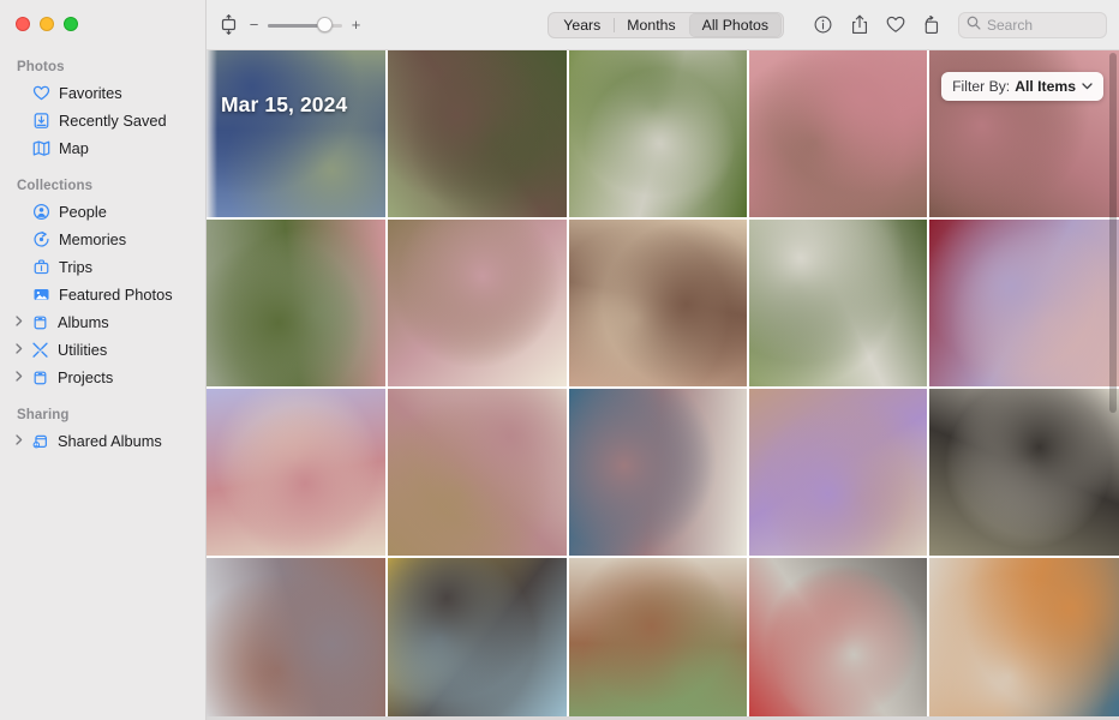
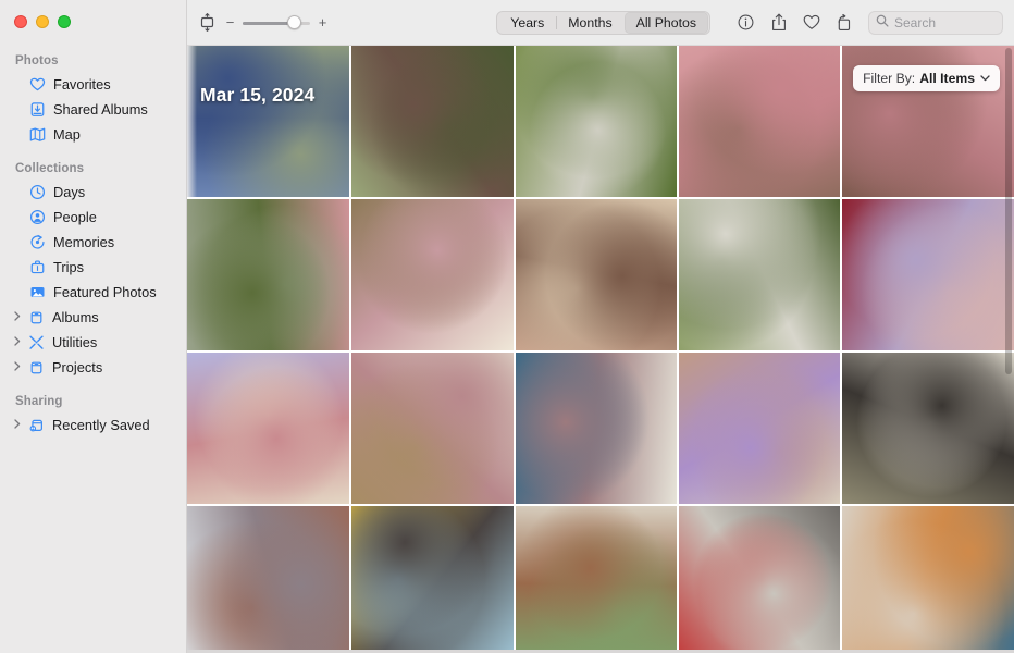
  Photos
  Favorites
- Recently Saved
+ Shared Albums
  Map
  Collections
+ Days
  People
  Memories
  Trips
  Featured Photos
  Albums
  Utilities
  Projects
  Sharing
- Shared Albums
+ Recently Saved
  −
  +
  Years
  Months
  All Photos
  Search
  Mar 15, 2024
  Filter By:
  All Items
